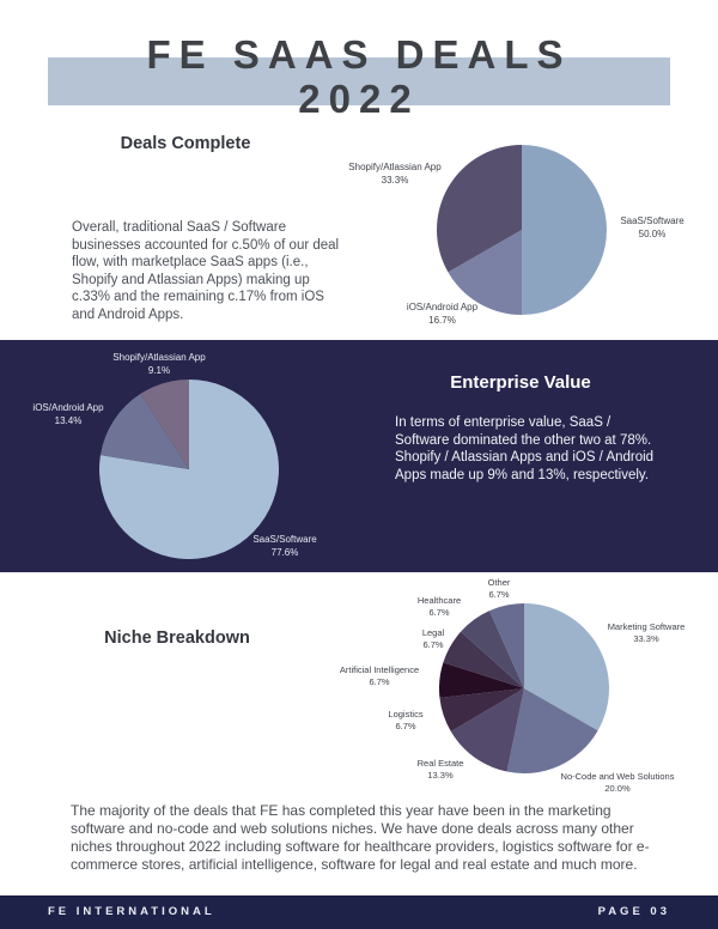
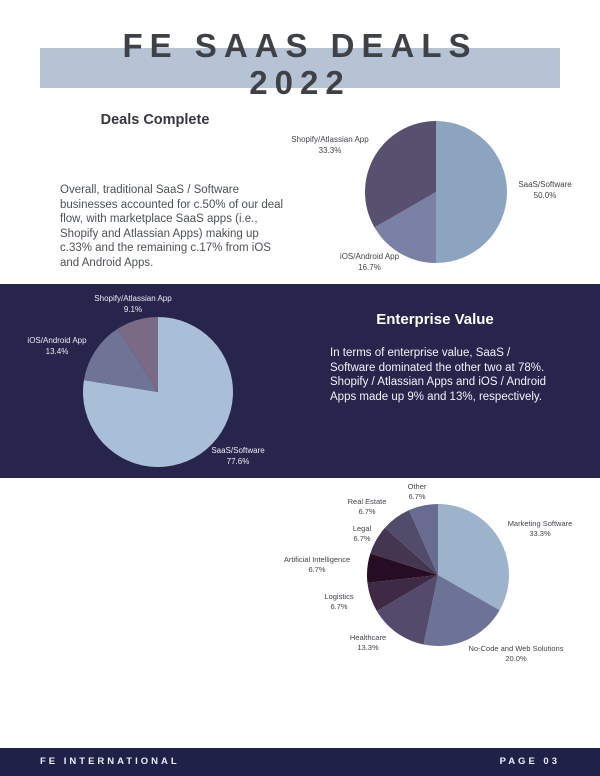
  FE SAAS DEALS
  2022
  Deals Complete
  Overall, traditional SaaS / Software businesses accounted for c.50% of our deal flow, with marketplace SaaS apps (i.e., Shopify and Atlassian Apps) making up c.33% and the remaining c.17% from iOS and Android Apps.
  Shopify/Atlassian App
  33.3%
  SaaS/Software
  50.0%
  iOS/Android App
  16.7%
  Shopify/Atlassian App
  9.1%
  iOS/Android App
  13.4%
  SaaS/Software
  77.6%
  Enterprise Value
  In terms of enterprise value, SaaS / Software dominated the other two at 78%. Shopify / Atlassian Apps and iOS / Android Apps made up 9% and 13%, respectively.
- Niche Breakdown
  Other
  6.7%
- Healthcare
+ Real Estate
  6.7%
  Marketing Software
  33.3%
  Legal
  6.7%
  Artificial Intelligence
  6.7%
  Logistics
  6.7%
- Real Estate
+ Healthcare
  13.3%
  No-Code and Web Solutions
  20.0%
- The majority of the deals that FE has completed this year have been in the marketing software and no-code and web solutions niches. We have done deals across many other niches throughout 2022 including software for healthcare providers, logistics software for e-commerce stores, artificial intelligence, software for legal and real estate and much more.
  FE INTERNATIONAL
  PAGE 03
